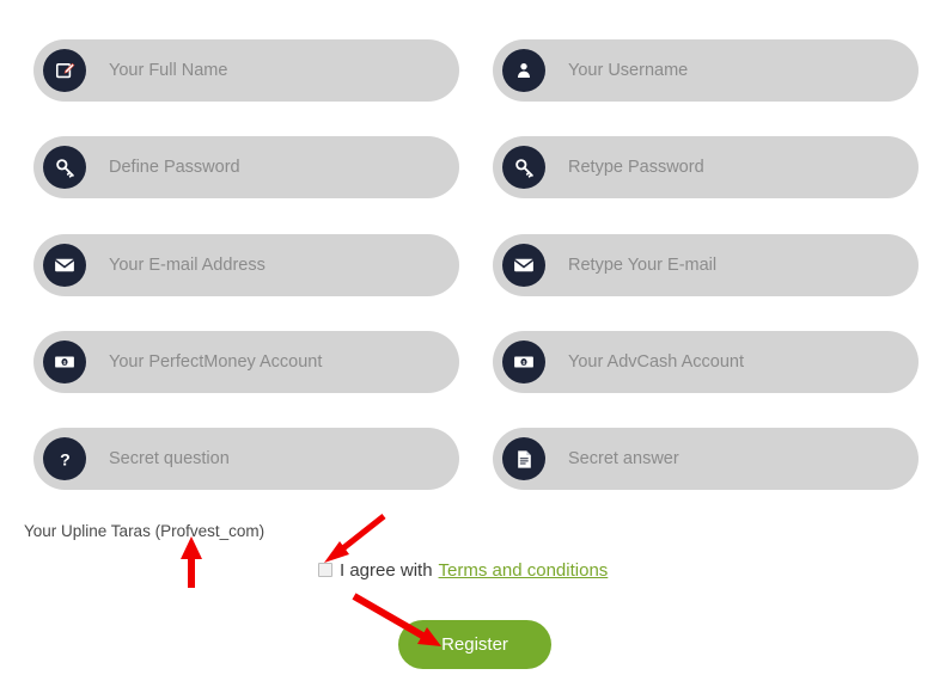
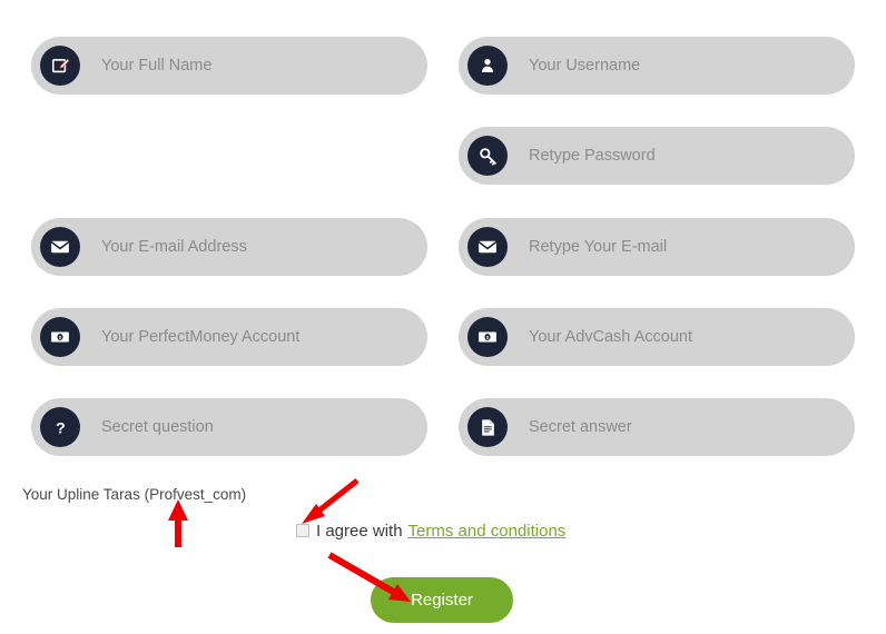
  Your Full Name
  Your Username
- Define Password
  Retype Password
  Your E-mail Address
  Retype Your E-mail
  Your PerfectMoney Account
  Your AdvCash Account
  ?
  Secret question
  Secret answer
  Your Upline Taras (Profvest_com)
  I agree with
  Terms and conditions
  Register
